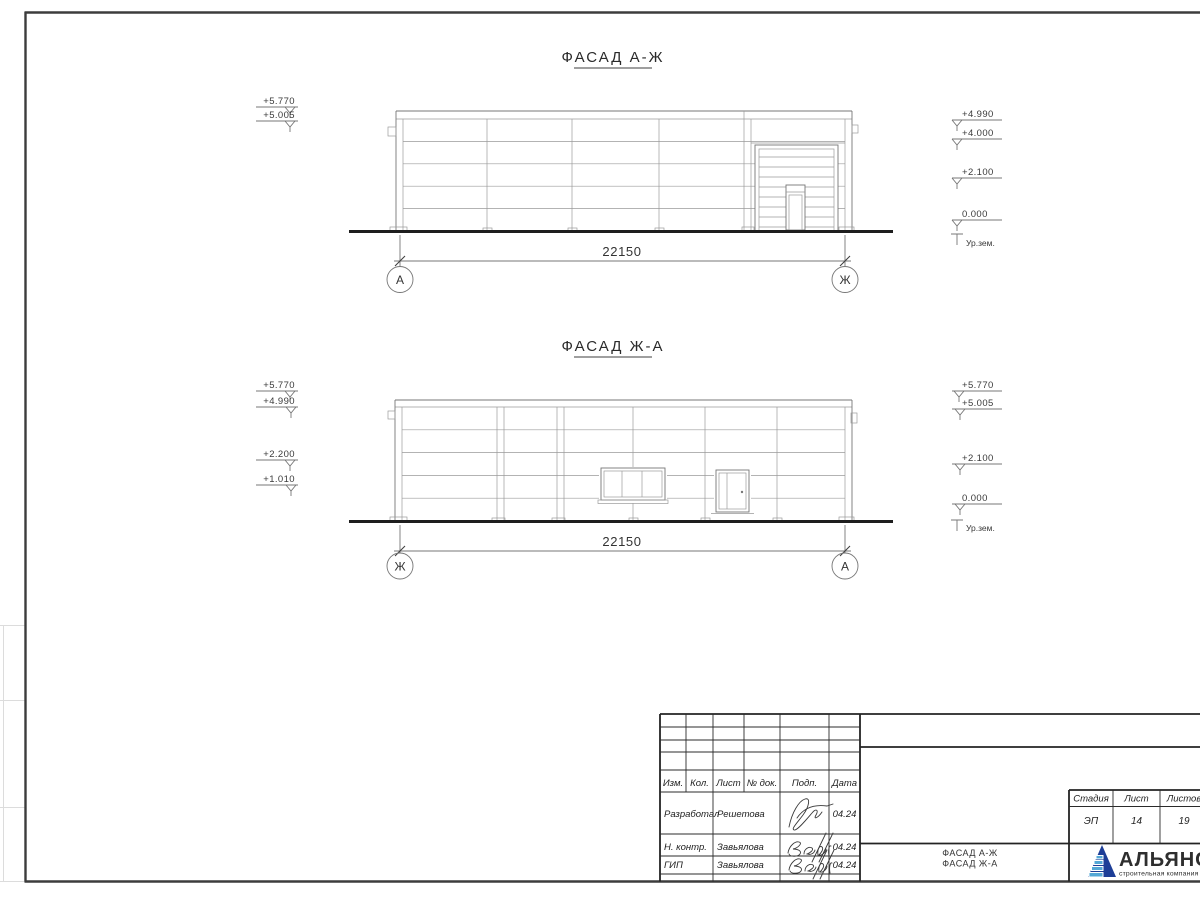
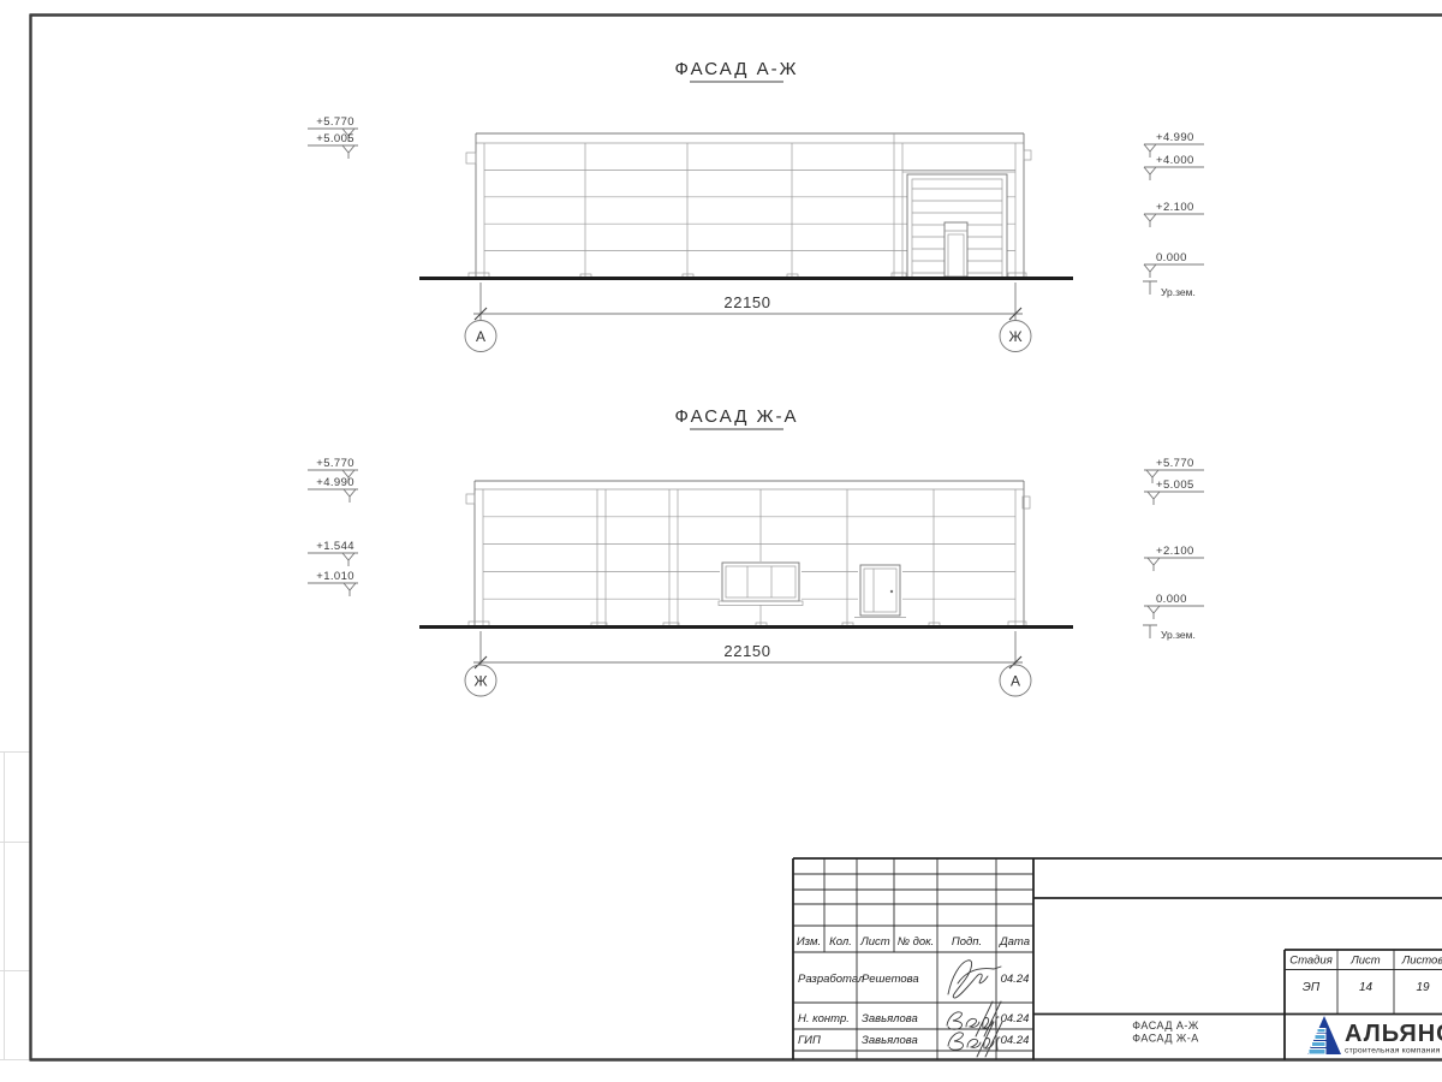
  ФАСАД А-Ж
  22150
  А
  Ж
  +5.770
  +5.005
  +4.990
  +4.000
  +2.100
  0.000
  Ур.зем.
  ФАСАД Ж-А
  22150
  Ж
  А
  +5.770
  +4.990
- +2.200
+ +1.544
  +1.010
  +5.770
  +5.005
  +2.100
  0.000
  Ур.зем.
  Изм.
  Кол.
  Лист
  № док.
  Подп.
  Дата
  Разработал
  Решетова
  04.24
  Н. контр.
  Завьялова
  04.24
  ГИП
  Завьялова
  04.24
  Стадия
  Лист
  Листов
  ЭП
  14
  19
  ФАСАД А-Ж
  ФАСАД Ж-А
  АЛЬЯН
